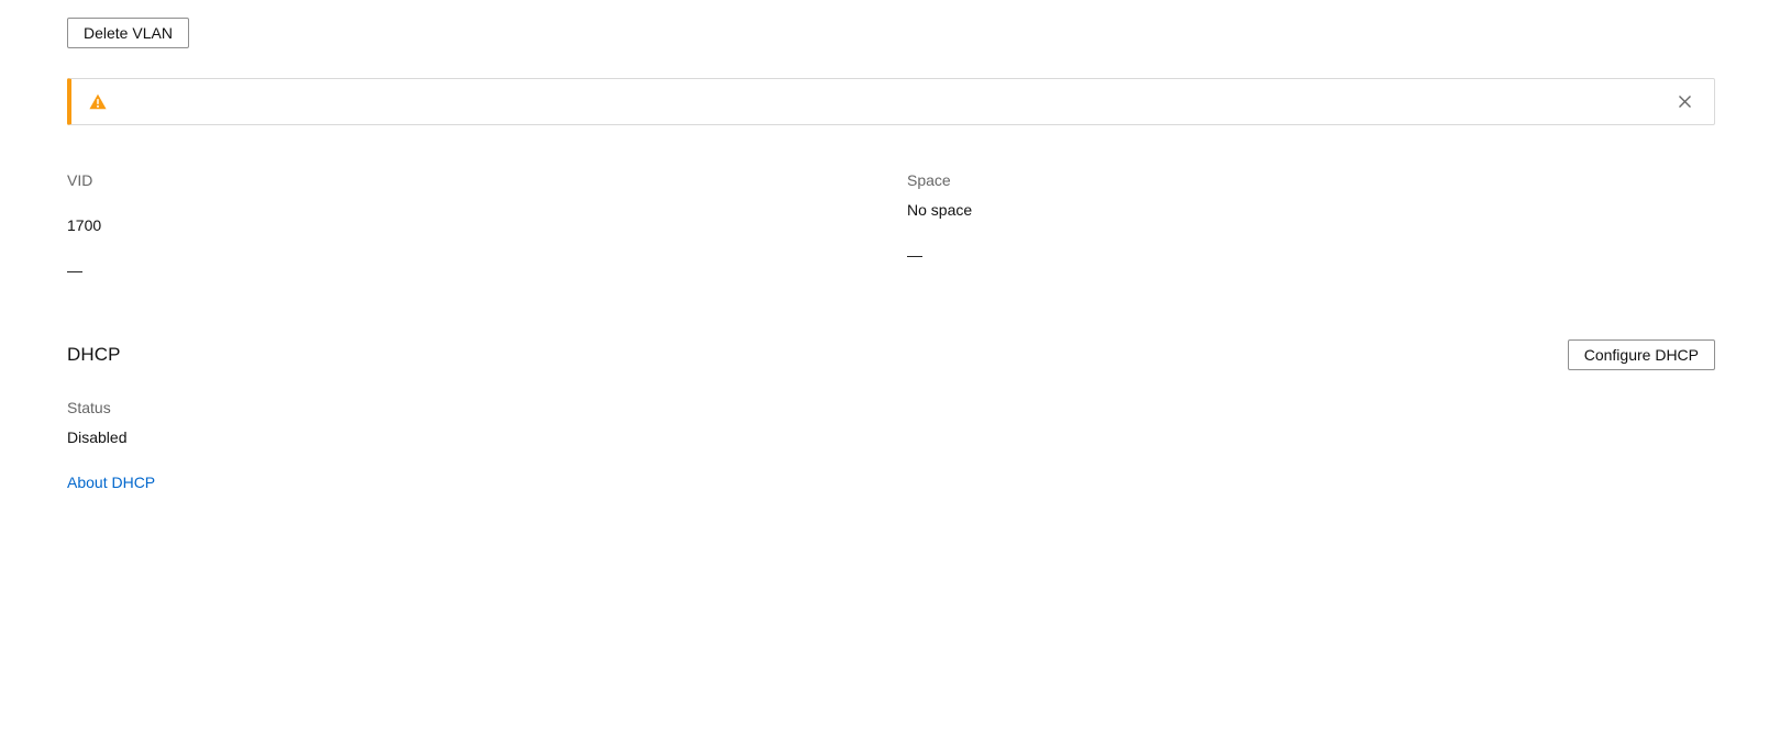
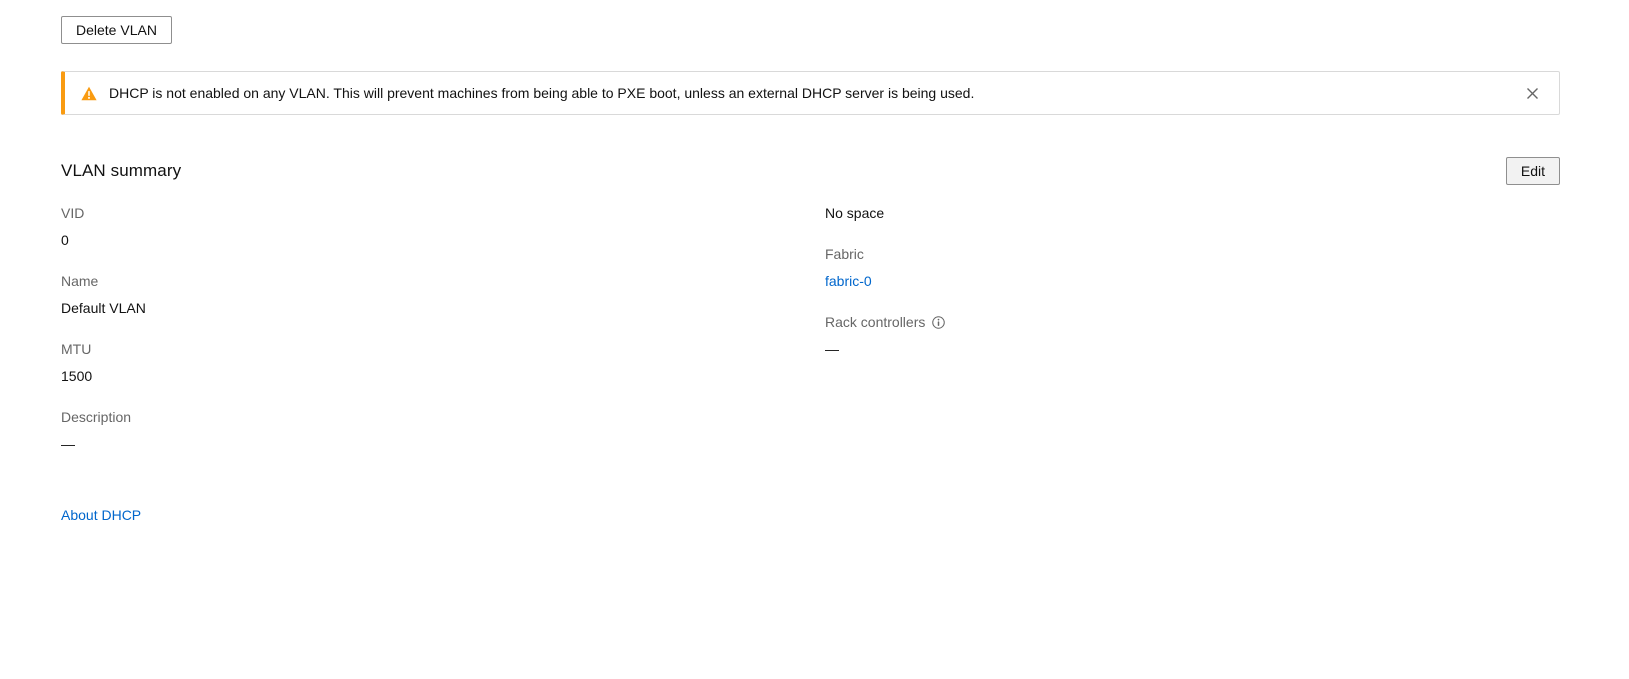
  Delete VLAN
+ DHCP is not enabled on any VLAN. This will prevent machines from being able to PXE boot, unless an external DHCP server is being used.
+ VLAN summary
+ Edit
  VID
+ 0
+ Name
+ Default VLAN
+ MTU
- 1700
+ 1500
+ Description
  —
- Space
  No space
+ Fabric
+ fabric-0
+ Rack controllers
  —
- DHCP
- Configure DHCP
- Status
- Disabled
  About DHCP
